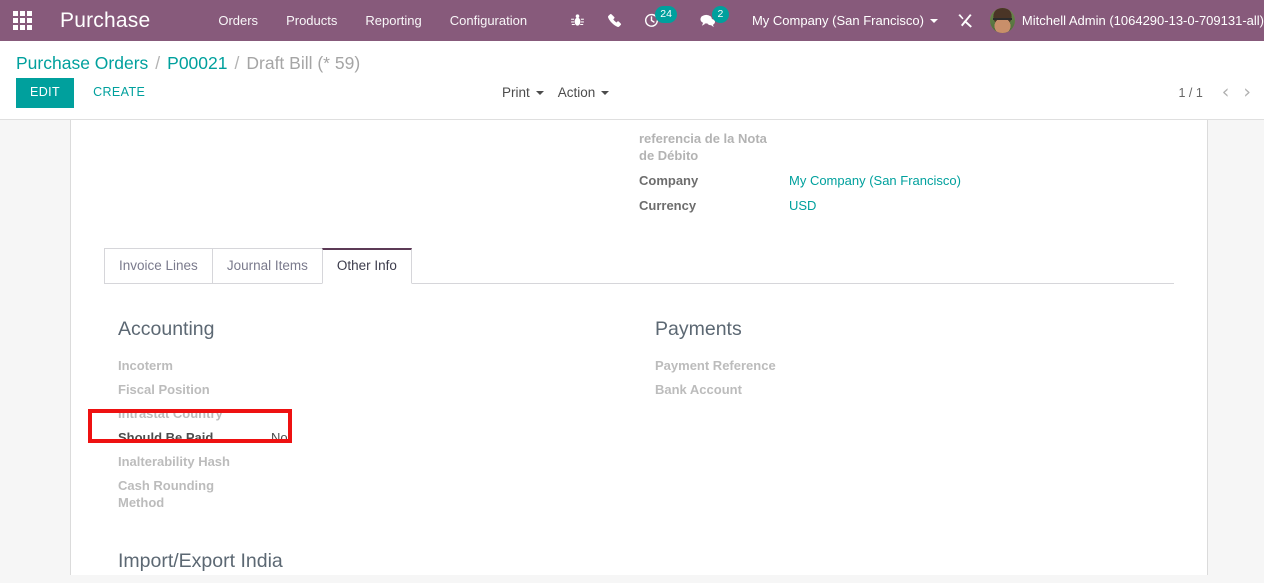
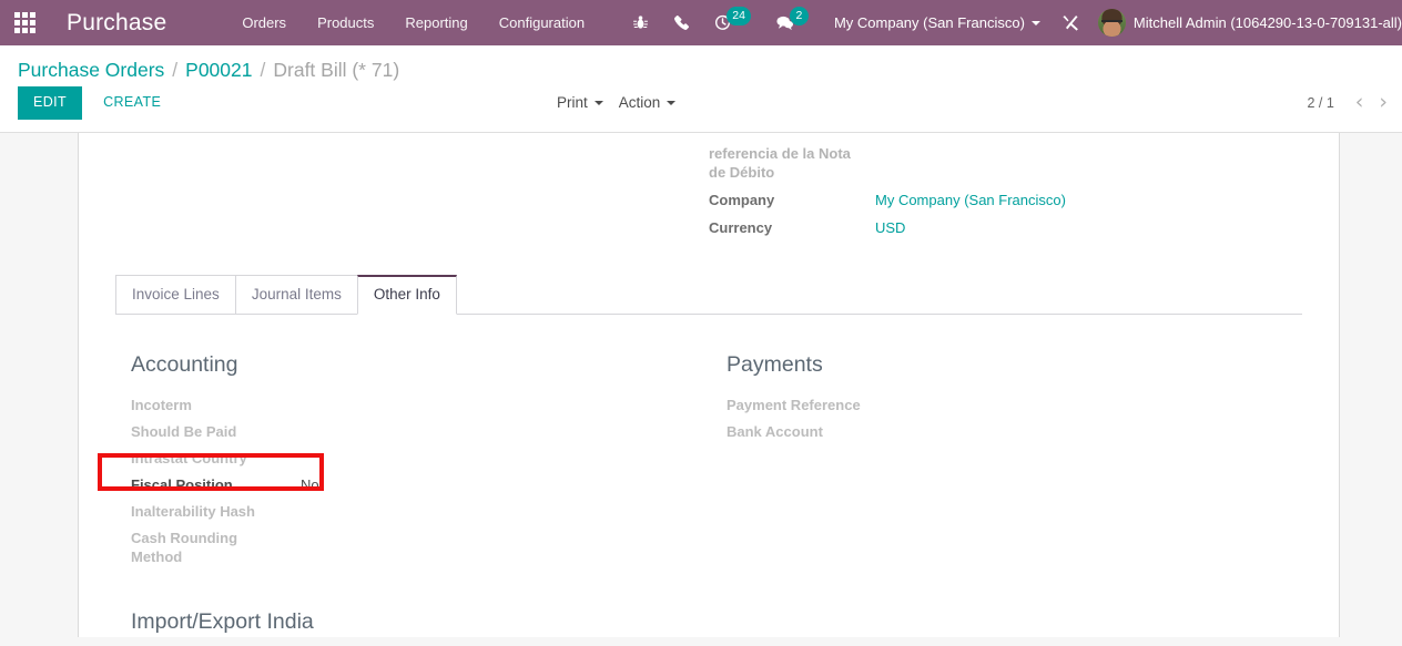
  Purchase
  Orders
  Products
  Reporting
  Configuration
  24
  2
  My Company (San Francisco)
  Mitchell Admin (1064290-13-0-709131-all)
  Purchase Orders
  /
  P00021
  /
- Draft Bill (* 59)
+ Draft Bill (* 71)
  EDIT
  CREATE
  Print
  Action
- 1 / 1
+ 2 / 1
  ‹
  ›
  referencia de la Nota de Débito
  Company
  My Company (San Francisco)
  Currency
  USD
  Invoice Lines
  Journal Items
  Other Info
  Accounting
  Incoterm
- Fiscal Position
+ Should Be Paid
  Intrastat Country
- Should Be Paid
+ Fiscal Position
  No
  Inalterability Hash
  Cash Rounding Method
  Import/Export India
  Payments
  Payment Reference
  Bank Account
